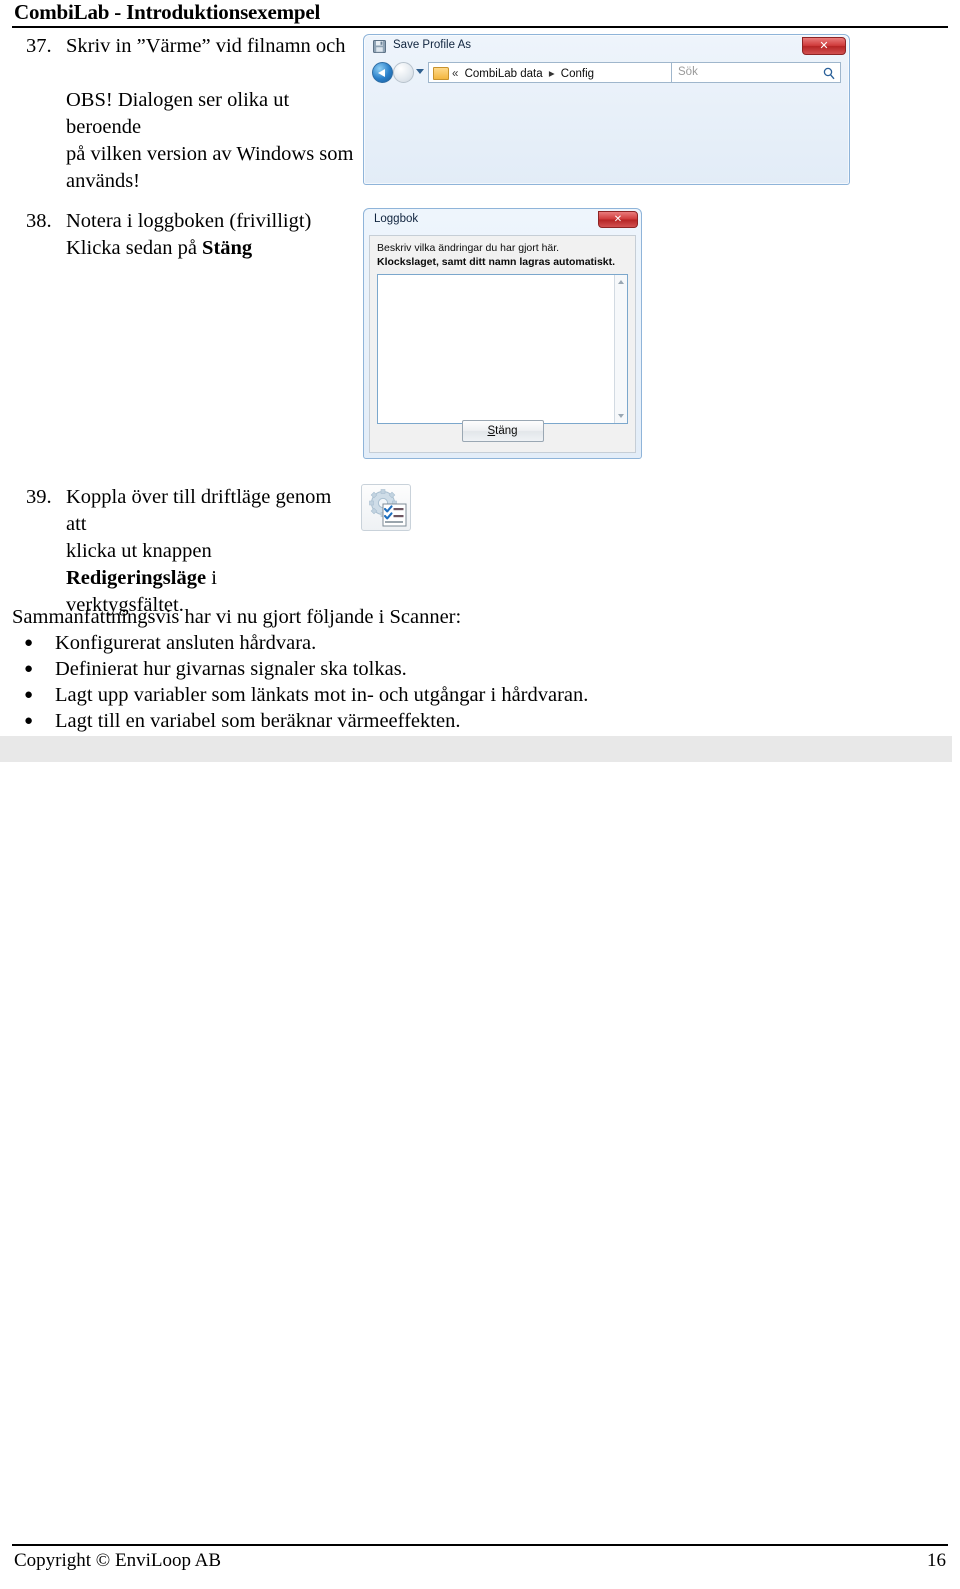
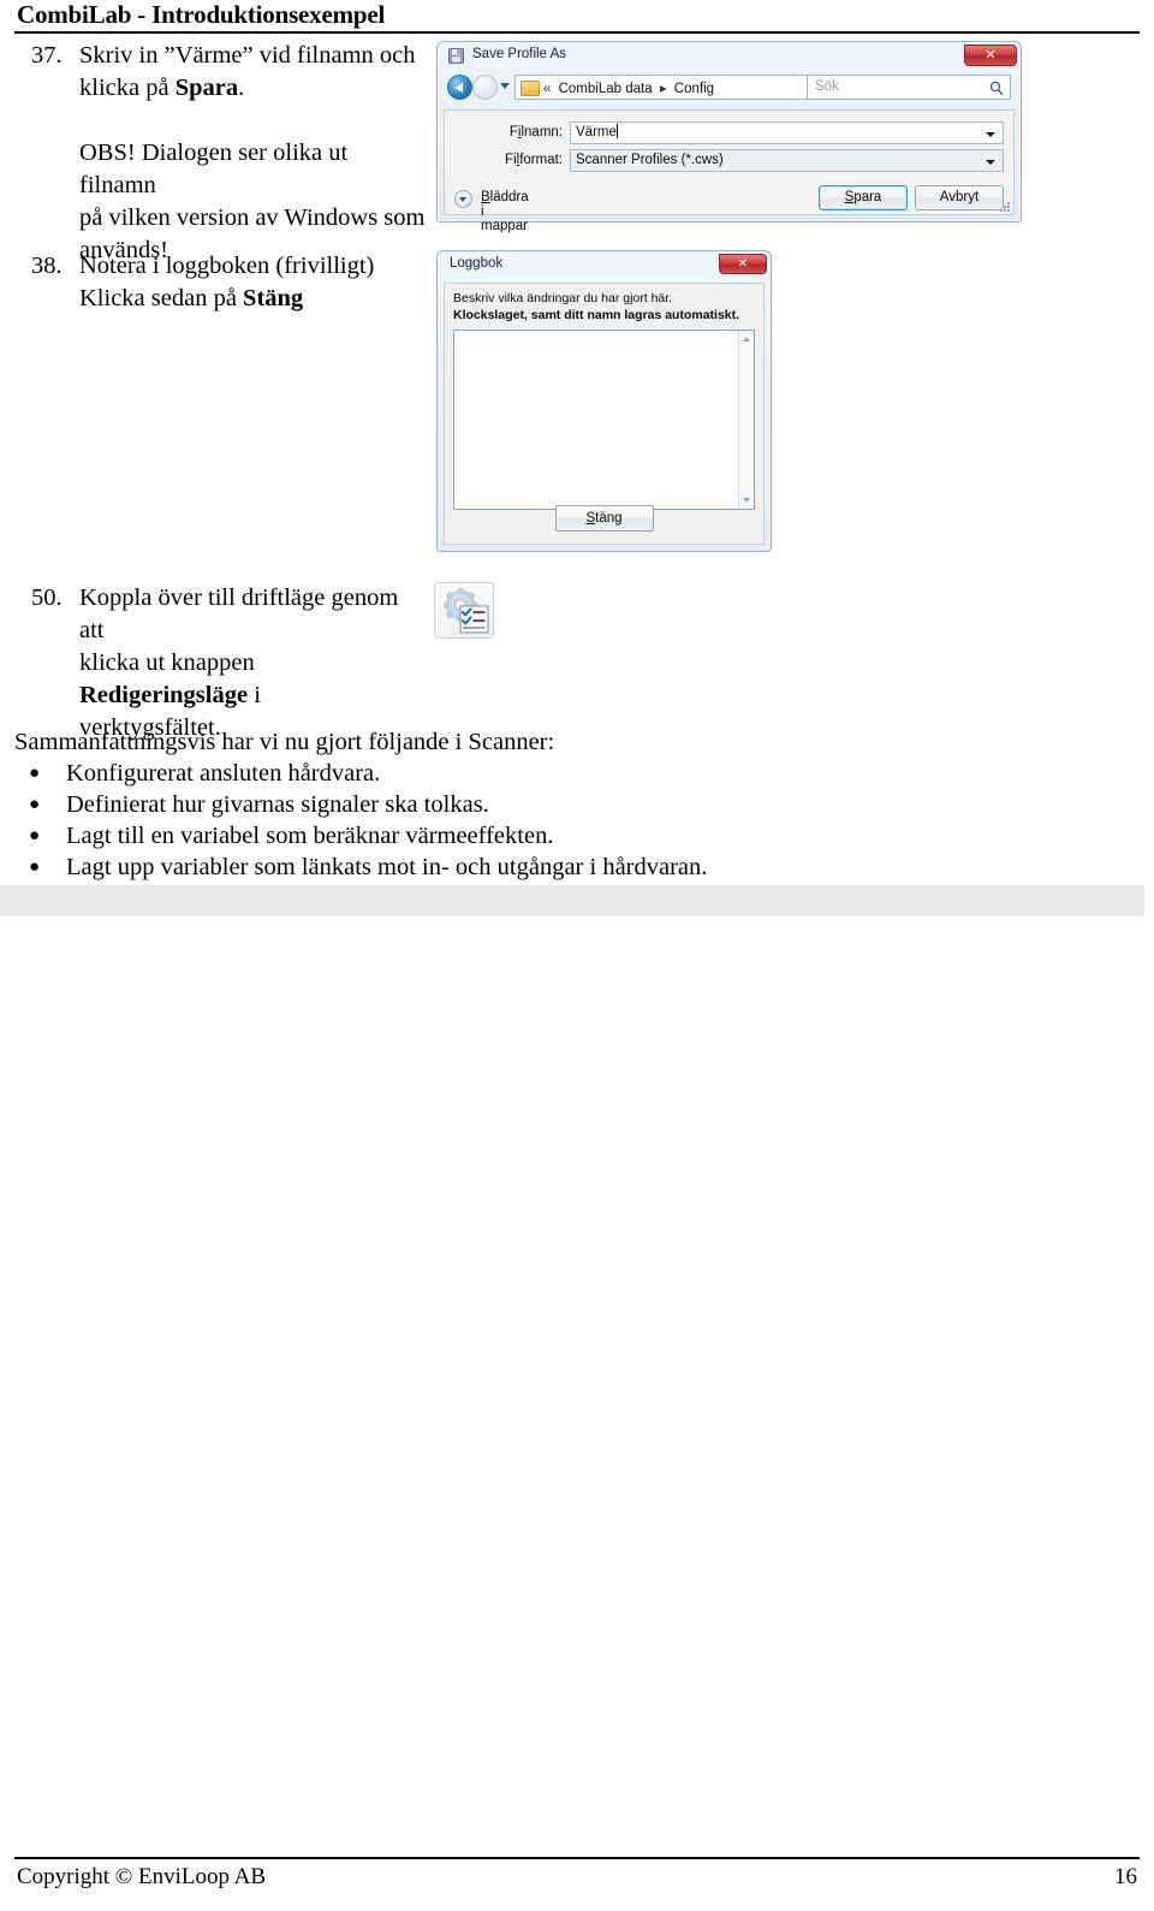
  CombiLab - Introduktionsexempel
  37.
  Skriv in ”Värme” vid filnamn och
+ klicka på Spara.
- OBS! Dialogen ser olika ut beroende
+ OBS! Dialogen ser olika ut filnamn
  på vilken version av Windows som
  används!
  38.
  Notera i loggboken (frivilligt)
  Klicka sedan på Stäng
- 39.
+ 50.
  Koppla över till driftläge genom att
  klicka ut knappen Redigeringsläge i
  verktygsfältet.
  Save Profile As
  ✕
  « CombiLab data ▸ Config
  Sök
+ Filnamn:
+ Värme
+ Filformat:
+ Scanner Profiles (*.cws)
+ Bläddra i mappar
+ Spara
+ Avbryt
  Loggbok
  ✕
  Beskriv vilka ändringar du har gjort här.
  Klockslaget, samt ditt namn lagras automatiskt.
  Stäng
  Sammanfattningsvis har vi nu gjort följande i Scanner:
  ●
  Konfigurerat ansluten hårdvara.
  ●
  Definierat hur givarnas signaler ska tolkas.
  ●
- Lagt upp variabler som länkats mot in- och utgångar i hårdvaran.
+ Lagt till en variabel som beräknar värmeeffekten.
  ●
- Lagt till en variabel som beräknar värmeeffekten.
+ Lagt upp variabler som länkats mot in- och utgångar i hårdvaran.
  Copyright © EnviLoop AB
  16
